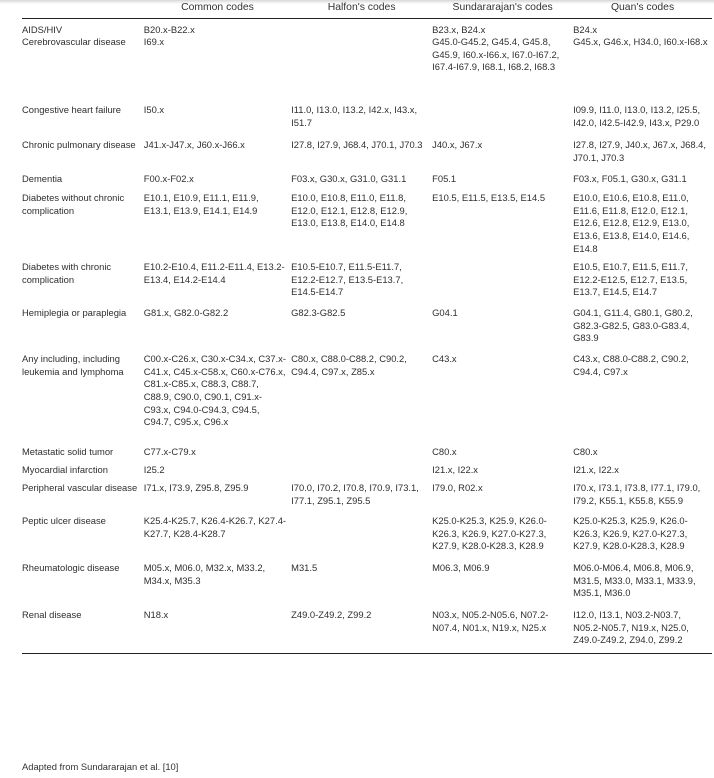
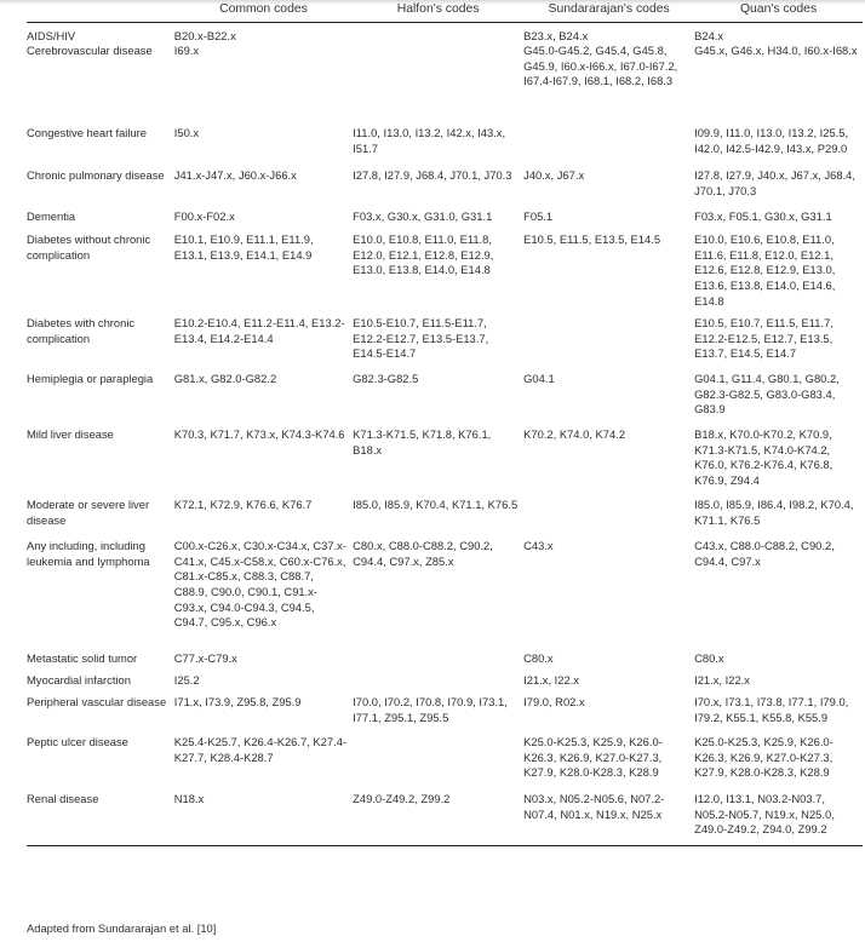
  	Common codes	Halfon's codes	Sundararajan's codes	Quan's codes
  AIDS/HIV	B20.x-B22.x		B23.x, B24.x	B24.x
  Cerebrovascular disease	I69.x		G45.0-G45.2, G45.4, G45.8, G45.9, I60.x-I66.x, I67.0-I67.2, I67.4-I67.9, I68.1, I68.2, I68.3	G45.x, G46.x, H34.0, I60.x-I68.x
  Congestive heart failure	I50.x	I11.0, I13.0, I13.2, I42.x, I43.x, I51.7		I09.9, I11.0, I13.0, I13.2, I25.5, I42.0, I42.5-I42.9, I43.x, P29.0
  Chronic pulmonary disease	J41.x-J47.x, J60.x-J66.x	I27.8, I27.9, J68.4, J70.1, J70.3	J40.x, J67.x	I27.8, I27.9, J40.x, J67.x, J68.4, J70.1, J70.3
  Dementia	F00.x-F02.x	F03.x, G30.x, G31.0, G31.1	F05.1	F03.x, F05.1, G30.x, G31.1
  Diabetes without chronic complication	E10.1, E10.9, E11.1, E11.9, E13.1, E13.9, E14.1, E14.9	E10.0, E10.8, E11.0, E11.8, E12.0, E12.1, E12.8, E12.9, E13.0, E13.8, E14.0, E14.8	E10.5, E11.5, E13.5, E14.5	E10.0, E10.6, E10.8, E11.0, E11.6, E11.8, E12.0, E12.1, E12.6, E12.8, E12.9, E13.0, E13.6, E13.8, E14.0, E14.6, E14.8
  Diabetes with chronic complication	E10.2-E10.4, E11.2-E11.4, E13.2-E13.4, E14.2-E14.4	E10.5-E10.7, E11.5-E11.7, E12.2-E12.7, E13.5-E13.7, E14.5-E14.7		E10.5, E10.7, E11.5, E11.7, E12.2-E12.5, E12.7, E13.5, E13.7, E14.5, E14.7
  Hemiplegia or paraplegia	G81.x, G82.0-G82.2	G82.3-G82.5	G04.1	G04.1, G11.4, G80.1, G80.2, G82.3-G82.5, G83.0-G83.4, G83.9
+ Mild liver disease	K70.3, K71.7, K73.x, K74.3-K74.6	K71.3-K71.5, K71.8, K76.1, B18.x	K70.2, K74.0, K74.2	B18.x, K70.0-K70.2, K70.9, K71.3-K71.5, K74.0-K74.2, K76.0, K76.2-K76.4, K76.8, K76.9, Z94.4
+ Moderate or severe liver disease	K72.1, K72.9, K76.6, K76.7	I85.0, I85.9, K70.4, K71.1, K76.5		I85.0, I85.9, I86.4, I98.2, K70.4, K71.1, K76.5
  Any including, including leukemia and lymphoma	C00.x-C26.x, C30.x-C34.x, C37.x-C41.x, C45.x-C58.x, C60.x-C76.x, C81.x-C85.x, C88.3, C88.7, C88.9, C90.0, C90.1, C91.x-C93.x, C94.0-C94.3, C94.5, C94.7, C95.x, C96.x	C80.x, C88.0-C88.2, C90.2, C94.4, C97.x, Z85.x	C43.x	C43.x, C88.0-C88.2, C90.2, C94.4, C97.x
  Metastatic solid tumor	C77.x-C79.x		C80.x	C80.x
  Myocardial infarction	I25.2		I21.x, I22.x	I21.x, I22.x
  Peripheral vascular disease	I71.x, I73.9, Z95.8, Z95.9	I70.0, I70.2, I70.8, I70.9, I73.1, I77.1, Z95.1, Z95.5	I79.0, R02.x	I70.x, I73.1, I73.8, I77.1, I79.0, I79.2, K55.1, K55.8, K55.9
  Peptic ulcer disease	K25.4-K25.7, K26.4-K26.7, K27.4-K27.7, K28.4-K28.7		K25.0-K25.3, K25.9, K26.0-K26.3, K26.9, K27.0-K27.3, K27.9, K28.0-K28.3, K28.9	K25.0-K25.3, K25.9, K26.0-K26.3, K26.9, K27.0-K27.3, K27.9, K28.0-K28.3, K28.9
- Rheumatologic disease	M05.x, M06.0, M32.x, M33.2, M34.x, M35.3	M31.5	M06.3, M06.9	M06.0-M06.4, M06.8, M06.9, M31.5, M33.0, M33.1, M33.9, M35.1, M36.0
  Renal disease	N18.x	Z49.0-Z49.2, Z99.2	N03.x, N05.2-N05.6, N07.2-N07.4, N01.x, N19.x, N25.x	I12.0, I13.1, N03.2-N03.7, N05.2-N05.7, N19.x, N25.0, Z49.0-Z49.2, Z94.0, Z99.2
  Adapted from Sundararajan et al. [10]
